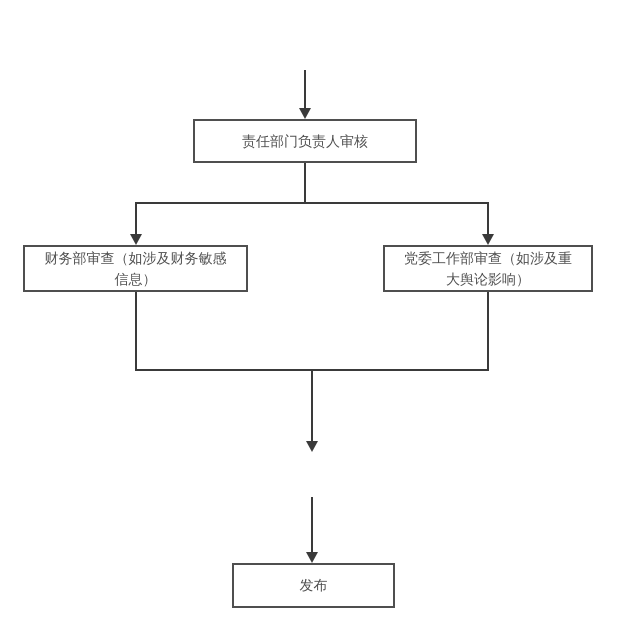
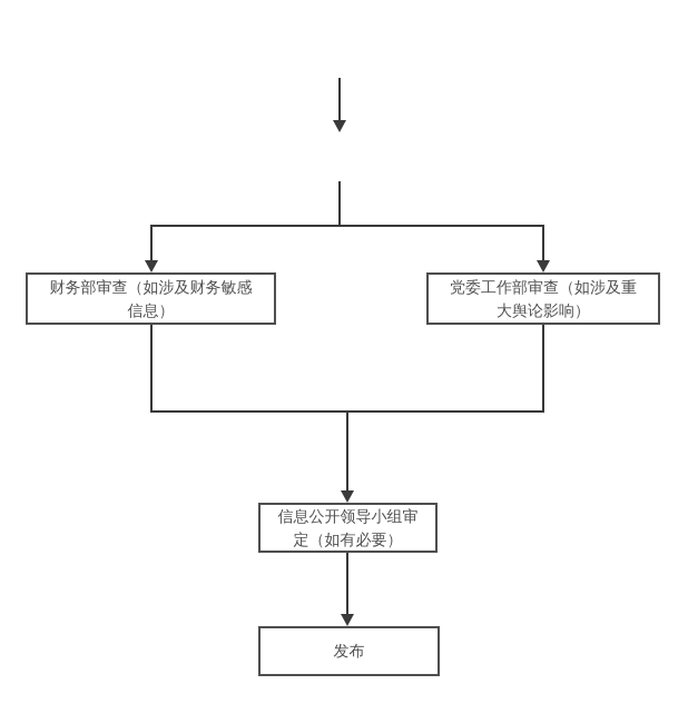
- 责任部门负责人审核
  财务部审查（如涉及财务敏感
  信息）
  党委工作部审查（如涉及重
  大舆论影响）
+ 信息公开领导小组审
+ 定（如有必要）
  发布
